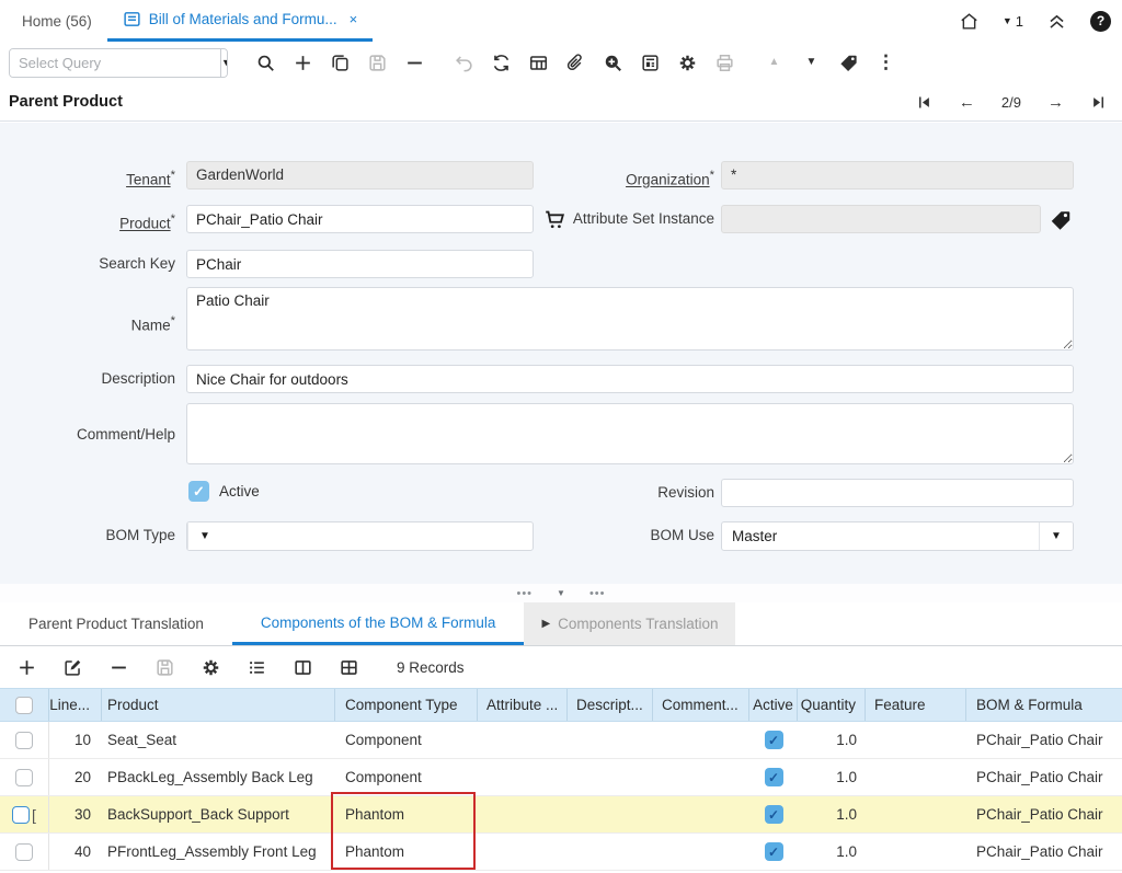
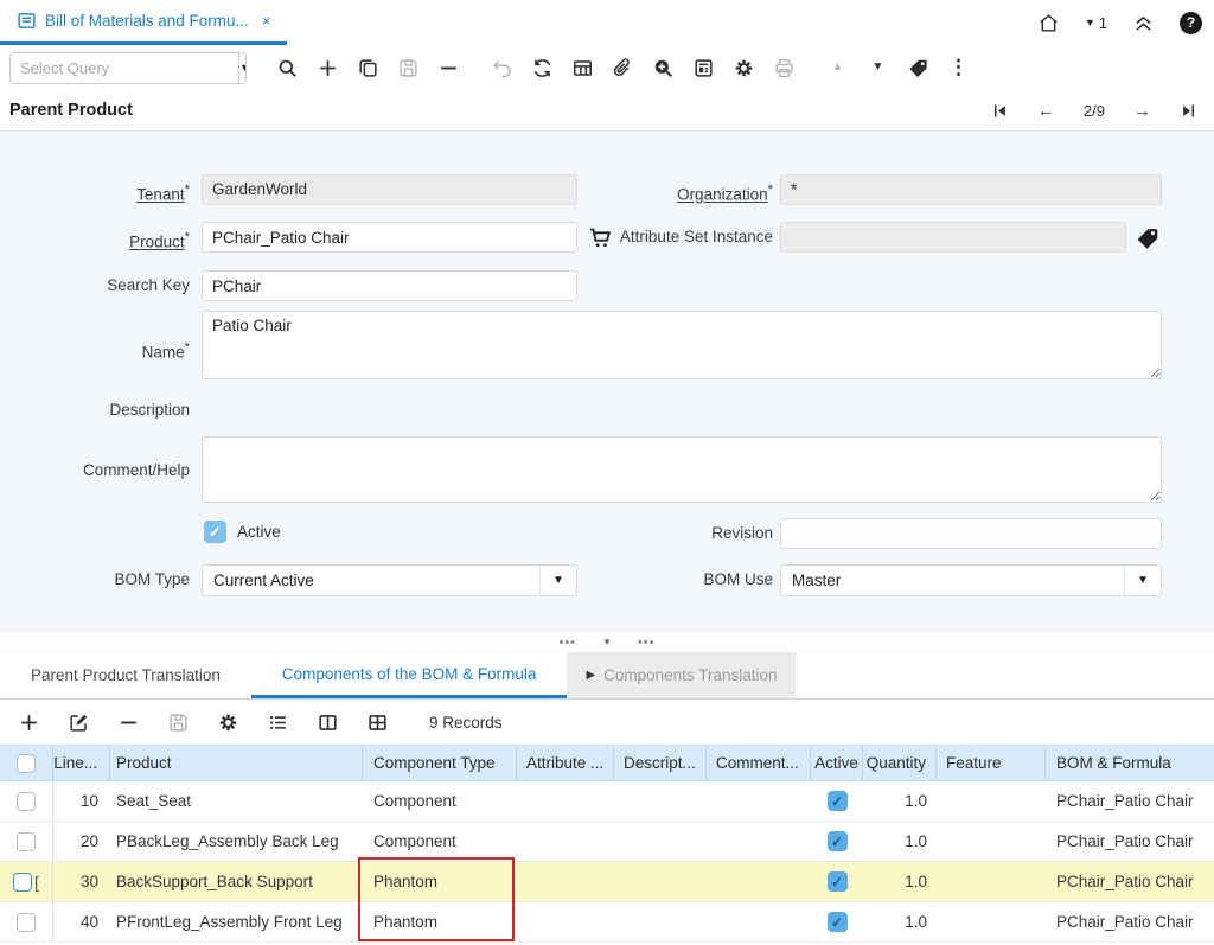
- Home (56)
  Bill of Materials and Formu...
  ×
  ▼
  1
  ?
  Select Query
  ▼
  ▲
  ▼
  ⋮
  Parent Product
  ←
  2/9
  →
  Tenant*
  GardenWorld
  Organization*
  *
  Product*
  PChair_Patio Chair
  Attribute Set Instance
  Search Key
  PChair
  Name*
  Patio Chair
  Description
- Nice Chair for outdoors
  Comment/Help
  ✓
  Active
  Revision
  BOM Type
+ Current Active
  ▼
  BOM Use
  Master
  ▼
  •••
  ▼
  •••
  Parent Product Translation
  Components of the BOM & Formula
  ▶
  Components Translation
  9 Records
  Line...
  Product
  Component Type
  Attribute ...
  Descript...
  Comment...
  Active
  Quantity
  Feature
  BOM & Formula
  10
  Seat_Seat
  Component
  ✓
  1.0
  PChair_Patio Chair
  20
  PBackLeg_Assembly Back Leg
  Component
  ✓
  1.0
  PChair_Patio Chair
  [
  30
  BackSupport_Back Support
  Phantom
  ✓
  1.0
  PChair_Patio Chair
  40
  PFrontLeg_Assembly Front Leg
  Phantom
  ✓
  1.0
  PChair_Patio Chair
